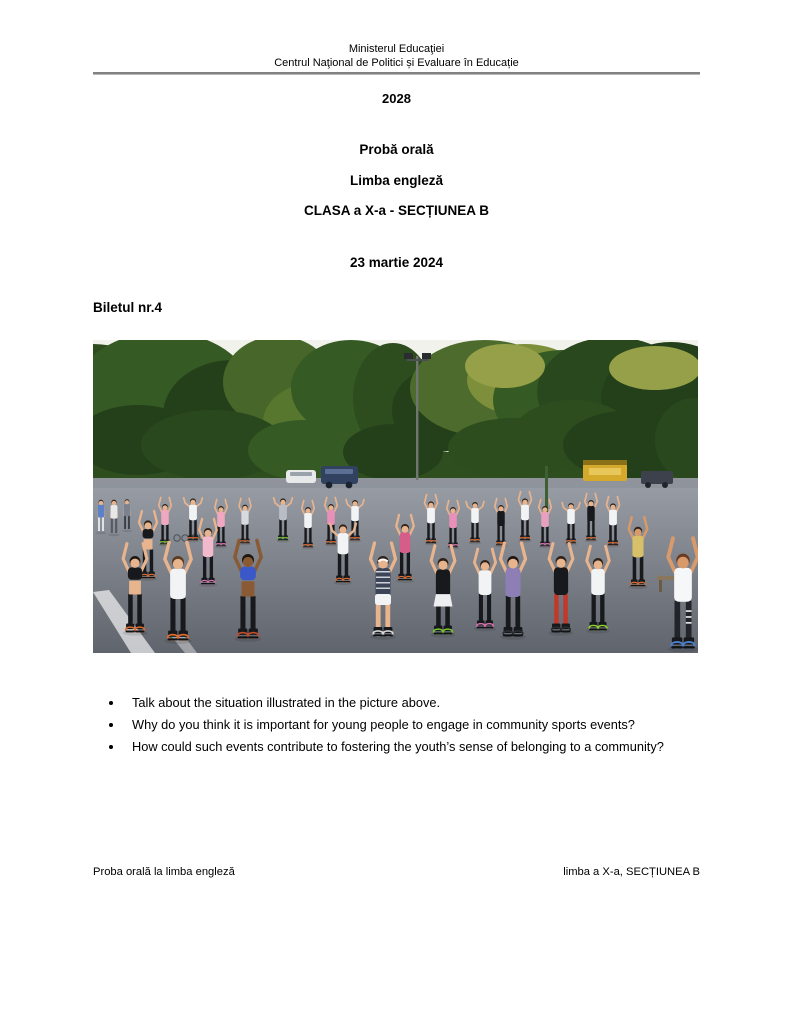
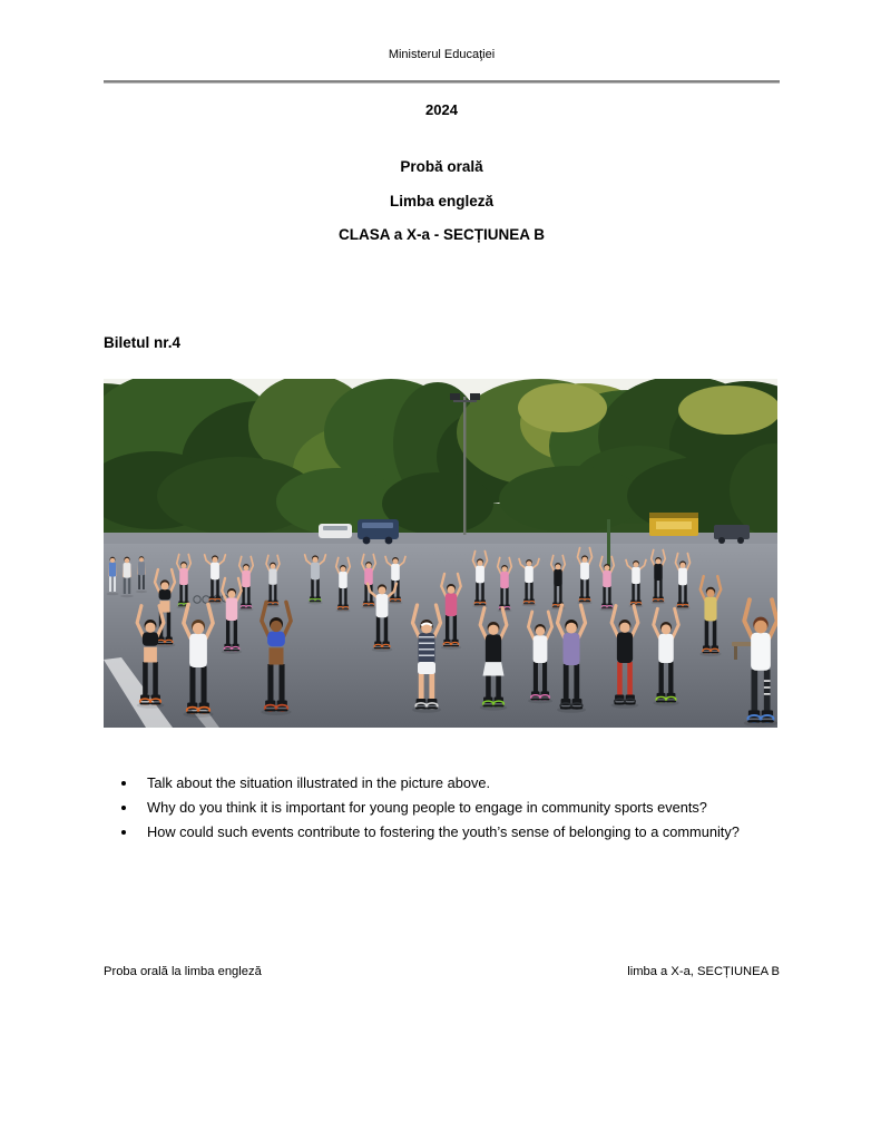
  Ministerul Educaţiei
- Centrul Naţional de Politici și Evaluare în Educație
- 2028
+ 2024
  Probă orală
  Limba engleză
  CLASA a X-a - SECȚIUNEA B
- 23 martie 2024
  Biletul nr.4
  Talk about the situation illustrated in the picture above.
  Why do you think it is important for young people to engage in community sports events?
  How could such events contribute to fostering the youth’s sense of belonging to a community?
  Proba orală la limba engleză
  limba a X-a, SECȚIUNEA B
